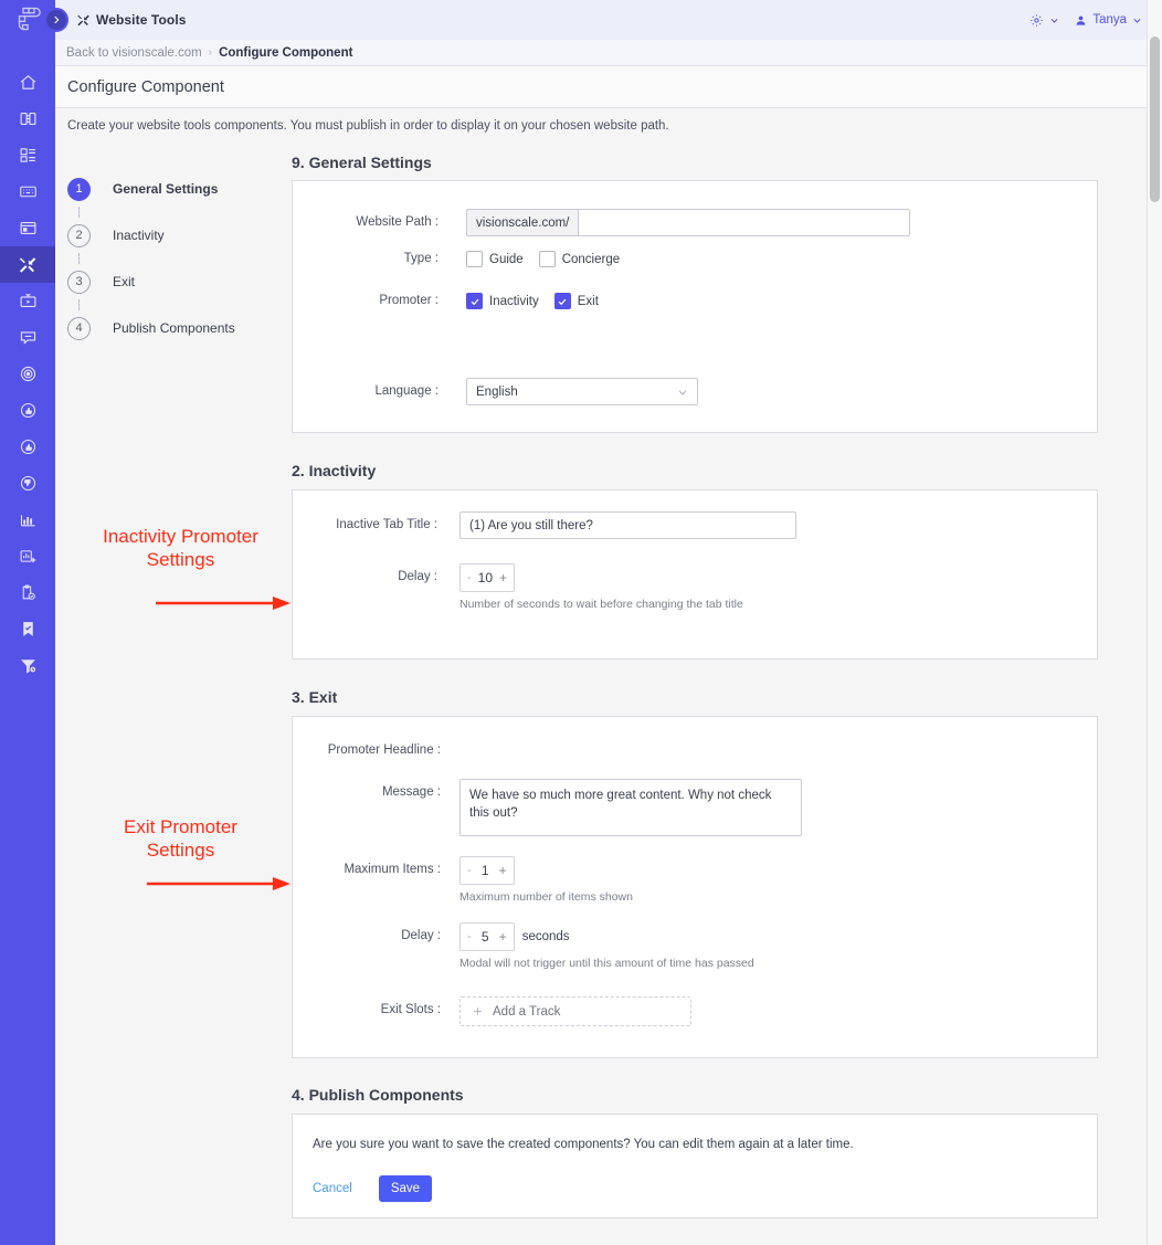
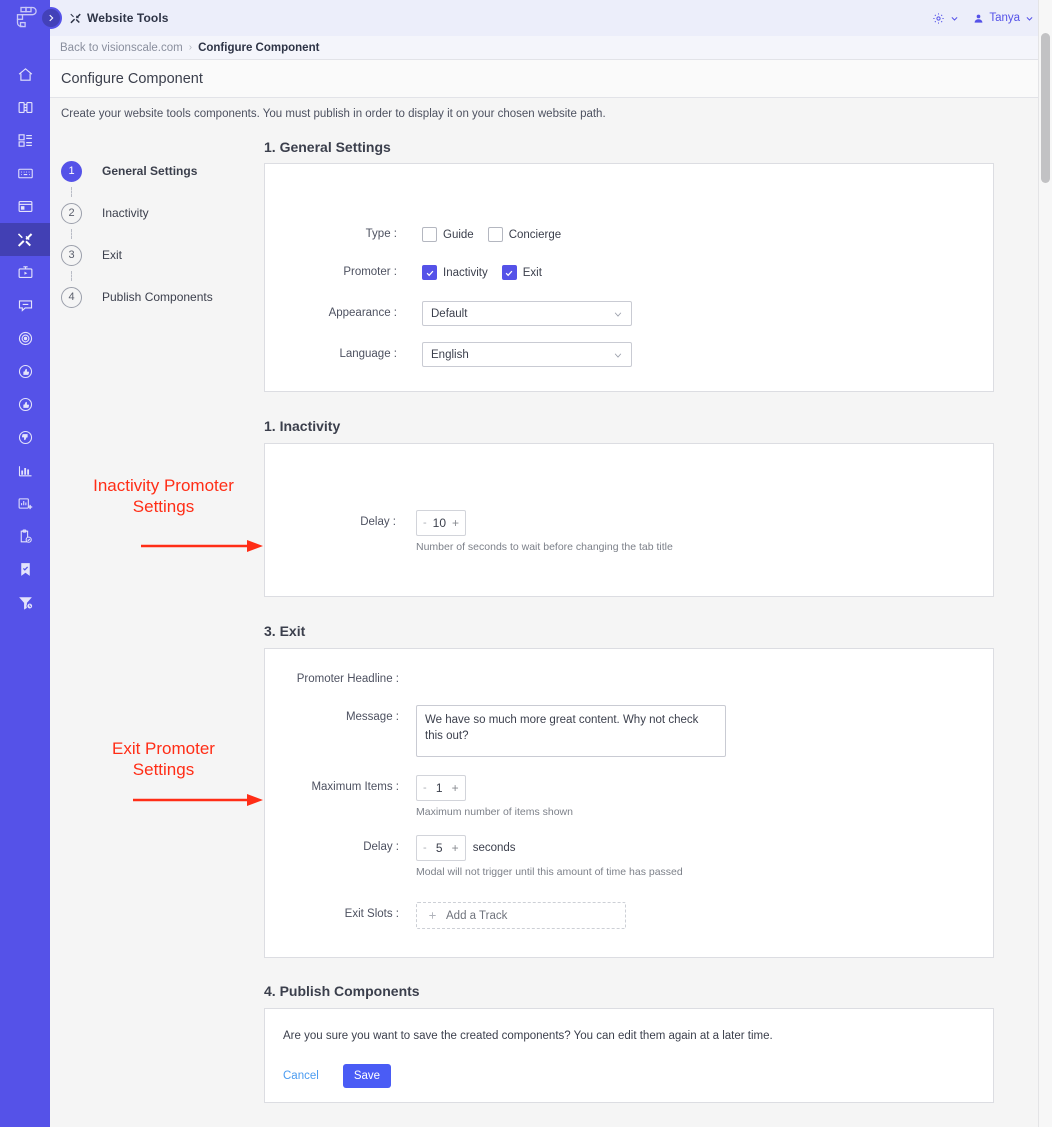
  Website Tools
  Tanya
  Back to visionscale.com
  ›
  Configure Component
  Configure Component
  Create your website tools components. You must publish in order to display it on your chosen website path.
  1
  General Settings
  2
  Inactivity
  3
  Exit
  4
  Publish Components
  Inactivity Promoter
  Settings
  Exit Promoter
  Settings
- 9. General Settings
+ 1. General Settings
- Website Path :
- visionscale.com/
  Type :
  Guide
  Concierge
  Promoter :
  Inactivity
  Exit
+ Appearance :
+ Default
  Language :
  English
- 2. Inactivity
+ 1. Inactivity
- Inactive Tab Title :
- (1) Are you still there?
  Delay :
  -
  10
  +
  Number of seconds to wait before changing the tab title
  3. Exit
  Promoter Headline :
  Message :
  Maximum Items :
  -
  1
  +
  Maximum number of items shown
  Delay :
  -
  5
  +
  seconds
  Modal will not trigger until this amount of time has passed
  Exit Slots :
  Add a Track
  4. Publish Components
  Are you sure you want to save the created components? You can edit them again at a later time.
  Cancel
  Save
